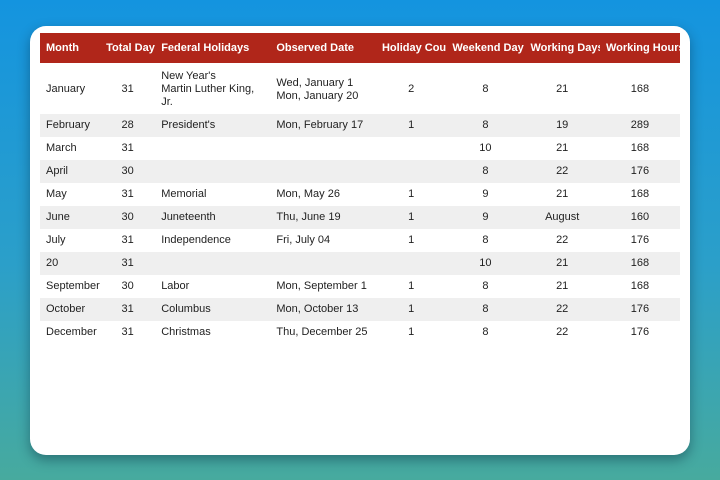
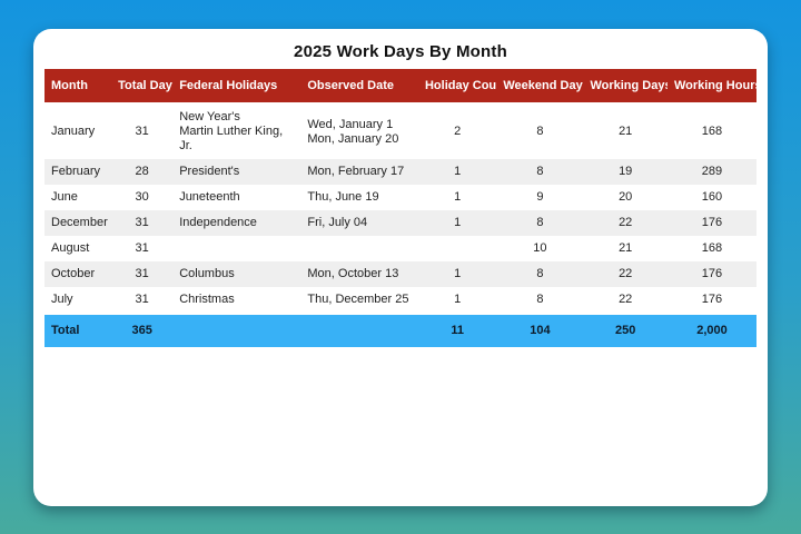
+ 2025 Work Days By Month
  Month	Total Day	Federal Holidays	Observed Date	Holiday Cou	Weekend Day	Working Day	Working Hour
  January	31	New Year's Martin Luther King, Jr.	Wed, January 1 Mon, January 20	2	8	21	168
  February	28	President's	Mon, February 17	1	8	19	289
- March	31				10	21	168
- April	30				8	22	176
- May	31	Memorial	Mon, May 26	1	9	21	168
- June	30	Juneteenth	Thu, June 19	1	9	August	160
+ June	30	Juneteenth	Thu, June 19	1	9	20	160
- July	31	Independence	Fri, July 04	1	8	22	176
+ December	31	Independence	Fri, July 04	1	8	22	176
- 20	31				10	21	168
+ August	31				10	21	168
- September	30	Labor	Mon, September 1	1	8	21	168
  October	31	Columbus	Mon, October 13	1	8	22	176
- December	31	Christmas	Thu, December 25	1	8	22	176
+ July	31	Christmas	Thu, December 25	1	8	22	176
+ Total	365			11	104	250	2,000
